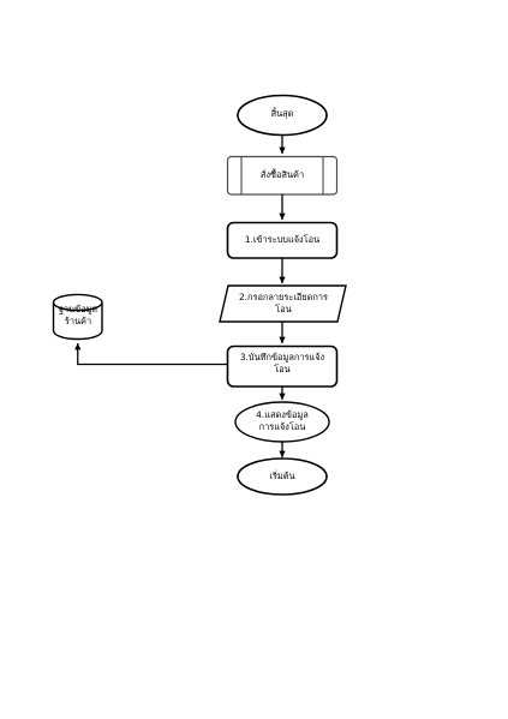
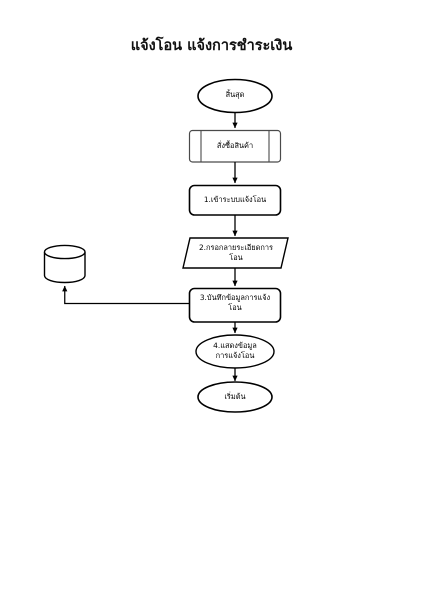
+ แจ้งโอน แจ้งการชำระเงิน
  สิ้นสุด
  สั่งซื้อสินค้า
  1.เข้าระบบแจ้งโอน
  2.กรอกลายระเอียดการ
  โอน
- ฐานข้อมูล
- ร้านค้า
  3.บันทึกข้อมูลการแจ้ง
  โอน
  4.แสดงข้อมูล
  การแจ้งโอน
  เริ่มต้น
